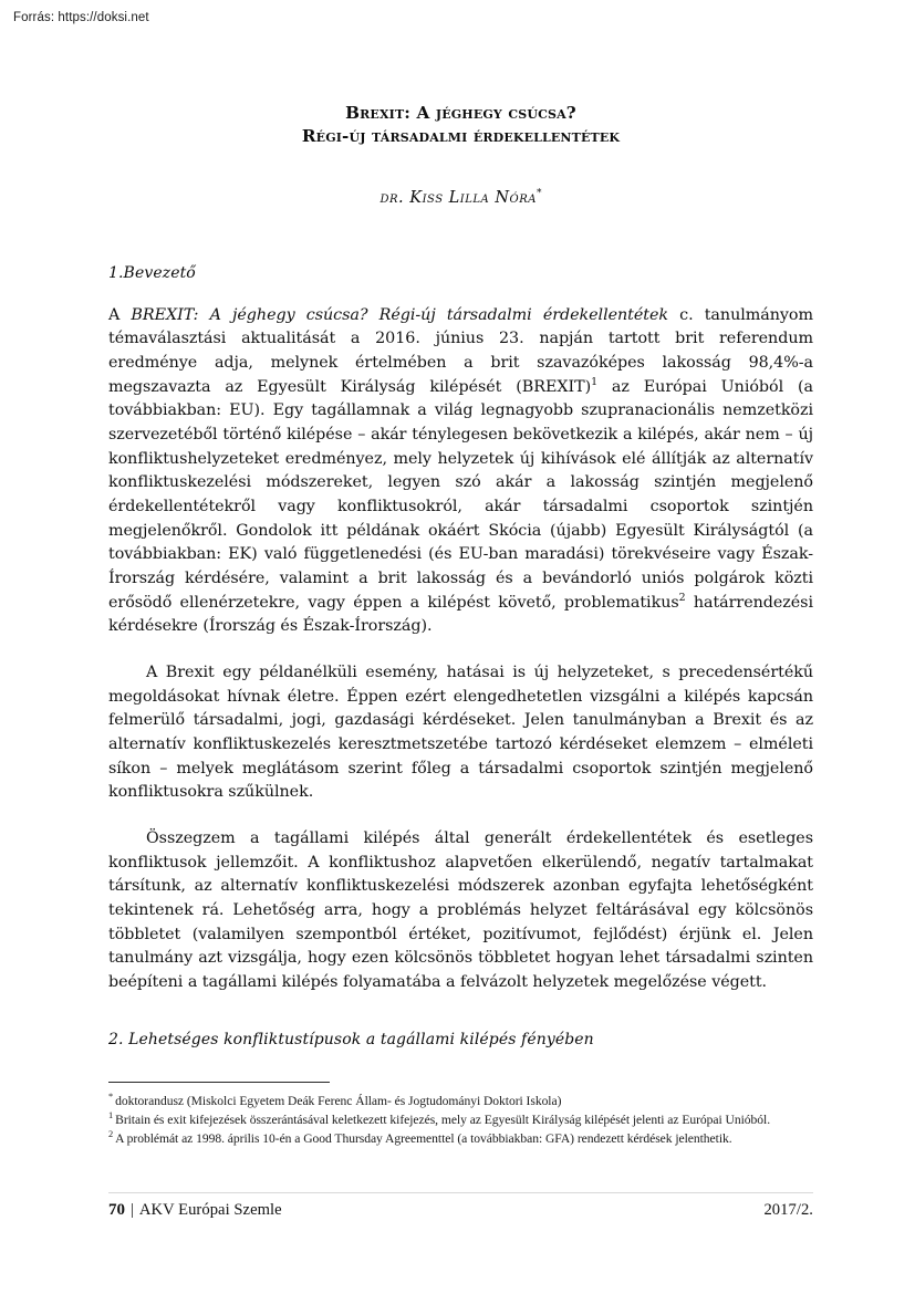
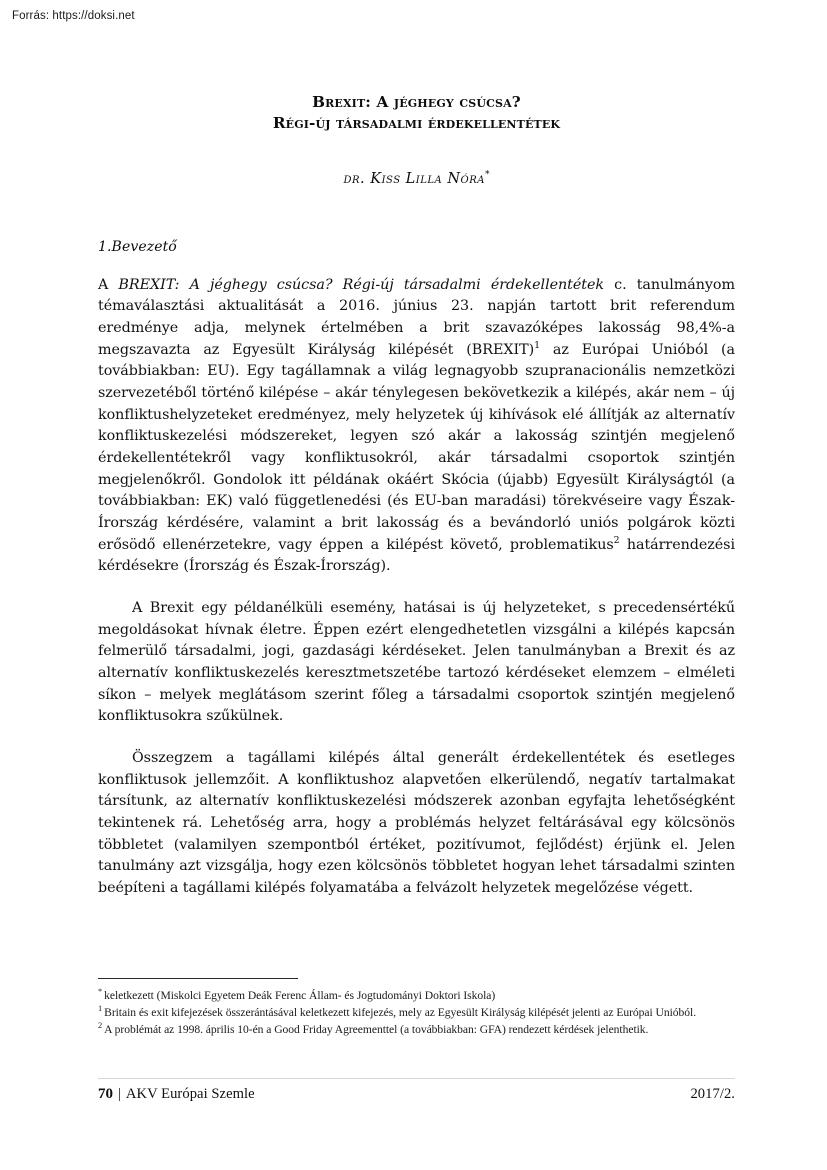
  Forrás: https://doksi.net
  Brexit: A jéghegy csúcsa?
  Régi-új társadalmi érdekellentétek
  dr. Kiss Lilla Nóra*
  1.Bevezető
  A BREXIT: A jéghegy csúcsa? Régi-új társadalmi érdekellentétek c. tanulmányom témaválasztási aktualitását a 2016. június 23. napján tartott brit referendum eredménye adja, melynek értelmében a brit szavazóképes lakosság 98,4%-a megszavazta az Egyesült Királyság kilépését (BREXIT)1 az Európai Unióból (a továbbiakban: EU). Egy tagállamnak a világ legnagyobb szupranacionális nemzetközi szervezetéből történő kilépése – akár ténylegesen bekövetkezik a kilépés, akár nem – új konfliktushelyzeteket eredményez, mely helyzetek új kihívások elé állítják az alternatív konfliktuskezelési módszereket, legyen szó akár a lakosság szintjén megjelenő érdekellentétekről vagy konfliktusokról, akár társadalmi csoportok szintjén megjelenőkről. Gondolok itt példának okáért Skócia (újabb) Egyesült Királyságtól (a továbbiakban: EK) való függetlenedési (és EU-ban maradási) törekvéseire vagy Észak-Írország kérdésére, valamint a brit lakosság és a bevándorló uniós polgárok közti erősödő ellenérzetekre, vagy éppen a kilépést követő, problematikus2 határrendezési kérdésekre (Írország és Észak-Írország).
  A Brexit egy példanélküli esemény, hatásai is új helyzeteket, s precedensértékű megoldásokat hívnak életre. Éppen ezért elengedhetetlen vizsgálni a kilépés kapcsán felmerülő társadalmi, jogi, gazdasági kérdéseket. Jelen tanulmányban a Brexit és az alternatív konfliktuskezelés keresztmetszetébe tartozó kérdéseket elemzem – elméleti síkon – melyek meglátásom szerint főleg a társadalmi csoportok szintjén megjelenő konfliktusokra szűkülnek.
  Összegzem a tagállami kilépés által generált érdekellentétek és esetleges konfliktusok jellemzőit. A konfliktushoz alapvetően elkerülendő, negatív tartalmakat társítunk, az alternatív konfliktuskezelési módszerek azonban egyfajta lehetőségként tekintenek rá. Lehetőség arra, hogy a problémás helyzet feltárásával egy kölcsönös többletet (valamilyen szempontból értéket, pozitívumot, fejlődést) érjünk el. Jelen tanulmány azt vizsgálja, hogy ezen kölcsönös többletet hogyan lehet társadalmi szinten beépíteni a tagállami kilépés folyamatába a felvázolt helyzetek megelőzése végett.
- 2. Lehetséges konfliktustípusok a tagállami kilépés fényében
- * doktorandusz (Miskolci Egyetem Deák Ferenc Állam- és Jogtudományi Doktori Iskola)
+ * keletkezett (Miskolci Egyetem Deák Ferenc Állam- és Jogtudományi Doktori Iskola)
  1 Britain és exit kifejezések összerántásával keletkezett kifejezés, mely az Egyesült Királyság kilépését jelenti az Európai Unióból.
- 2 A problémát az 1998. április 10-én a Good Thursday Agreementtel (a továbbiakban: GFA) rendezett kérdések jelenthetik.
+ 2 A problémát az 1998. április 10-én a Good Friday Agreementtel (a továbbiakban: GFA) rendezett kérdések jelenthetik.
  70
  |
  AKV Európai Szemle
  2017/2.
